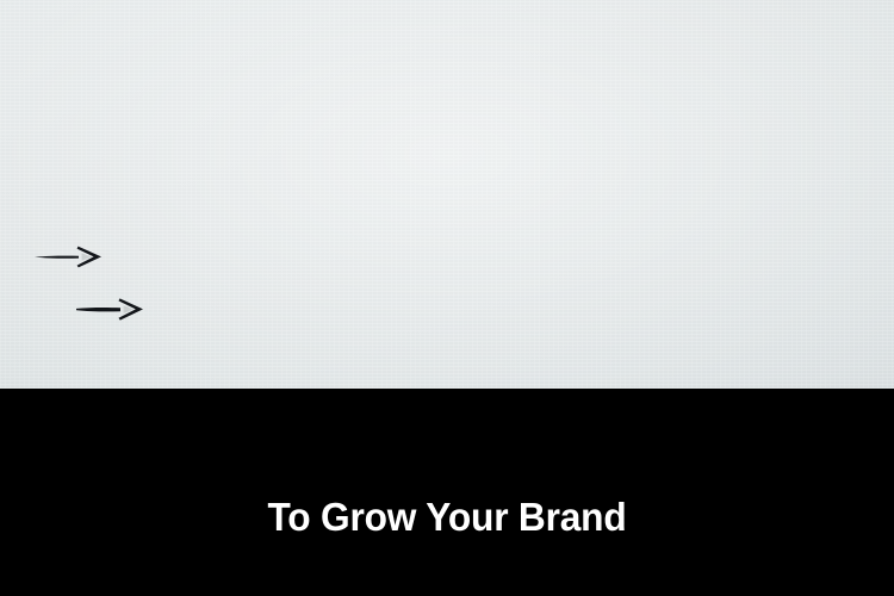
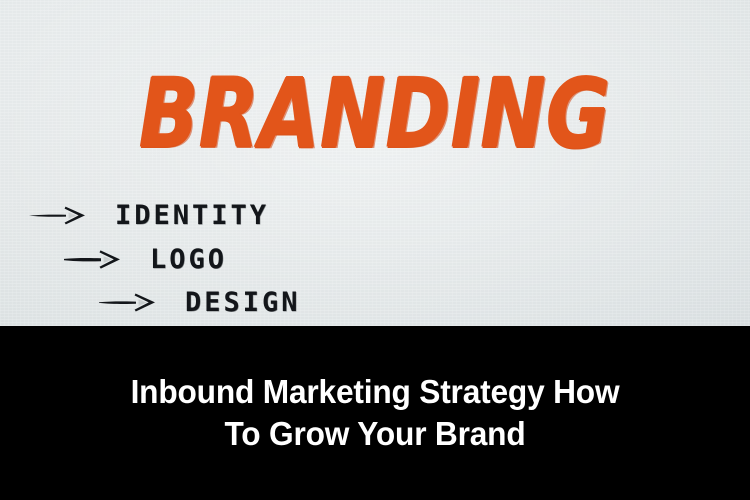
+ BRANDING
+ IDENTITY
+ LOGO
+ DESIGN
+ Inbound Marketing Strategy How
  To Grow Your Brand
